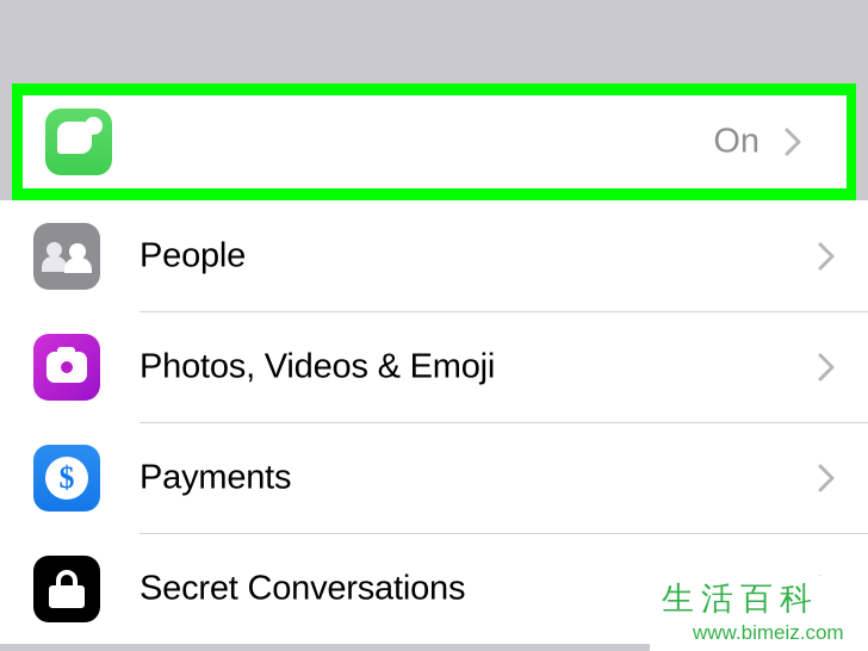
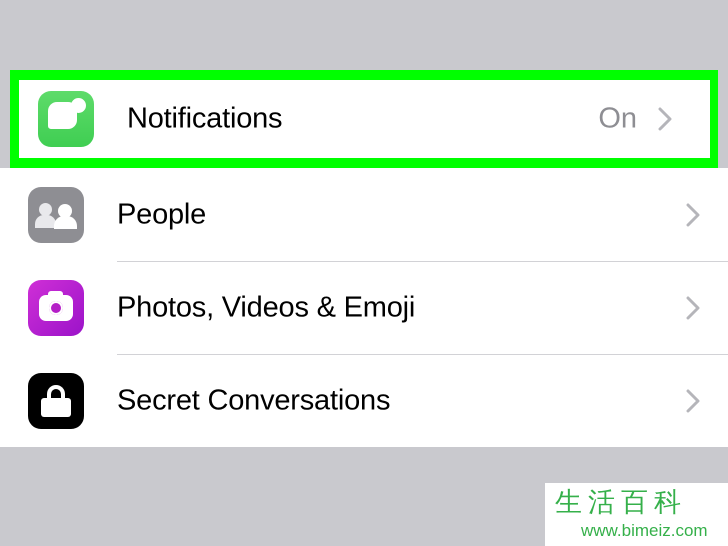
+ Notifications
  On
  People
  Photos, Videos & Emoji
- $
- Payments
  Secret Conversations
  生活百科
  www.bimeiz.com
